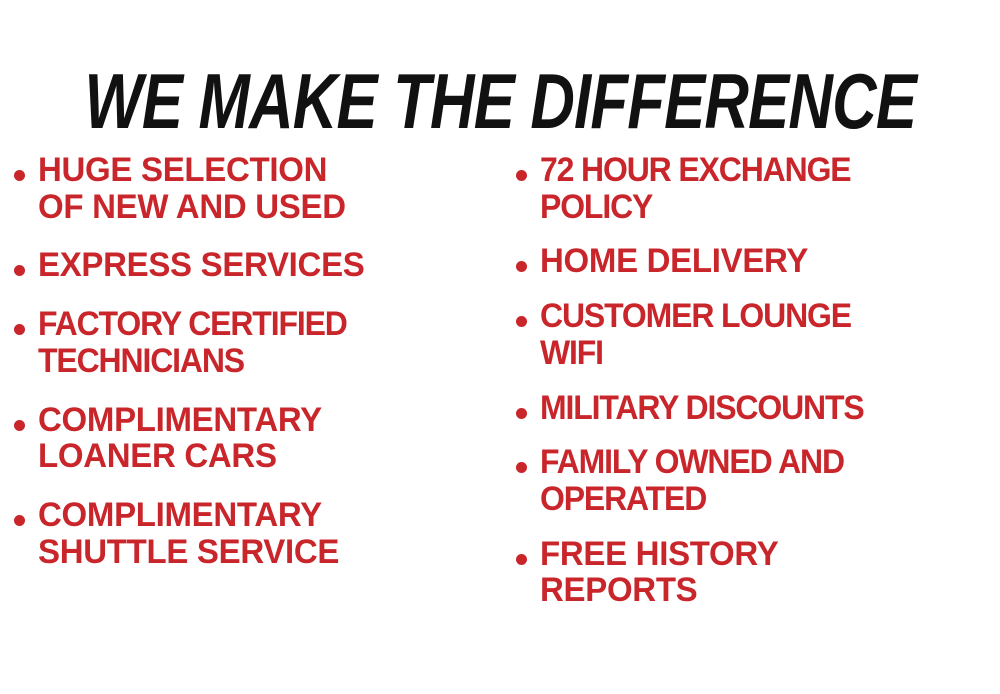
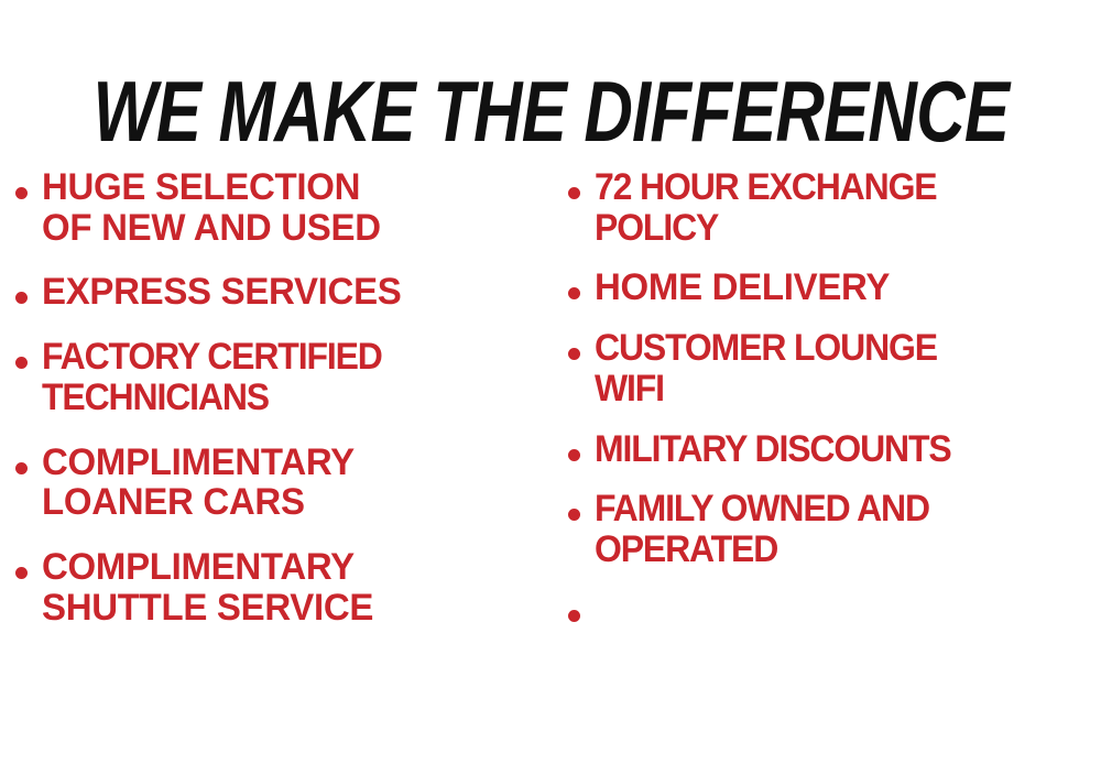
  WE MAKE THE DIFFERENCE
  HUGE SELECTION
  OF NEW AND USED
  EXPRESS SERVICES
  FACTORY CERTIFIED
  TECHNICIANS
  COMPLIMENTARY
  LOANER CARS
  COMPLIMENTARY
  SHUTTLE SERVICE
  72 HOUR EXCHANGE
  POLICY
  HOME DELIVERY
  CUSTOMER LOUNGE
  WIFI
  MILITARY DISCOUNTS
  FAMILY OWNED AND
  OPERATED
- FREE HISTORY
- REPORTS
